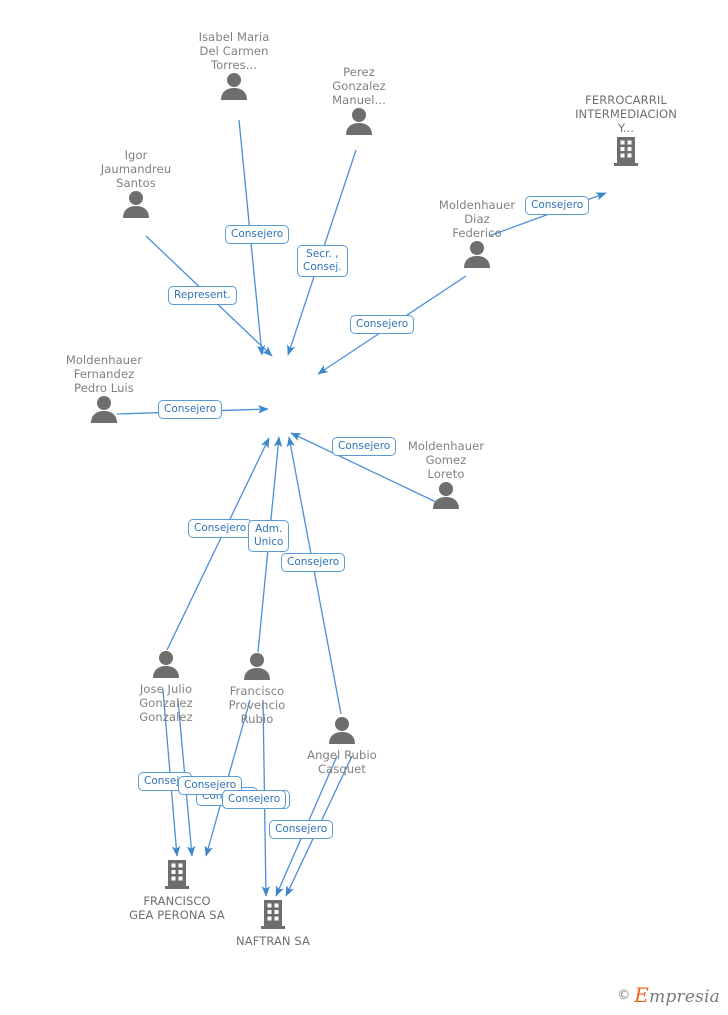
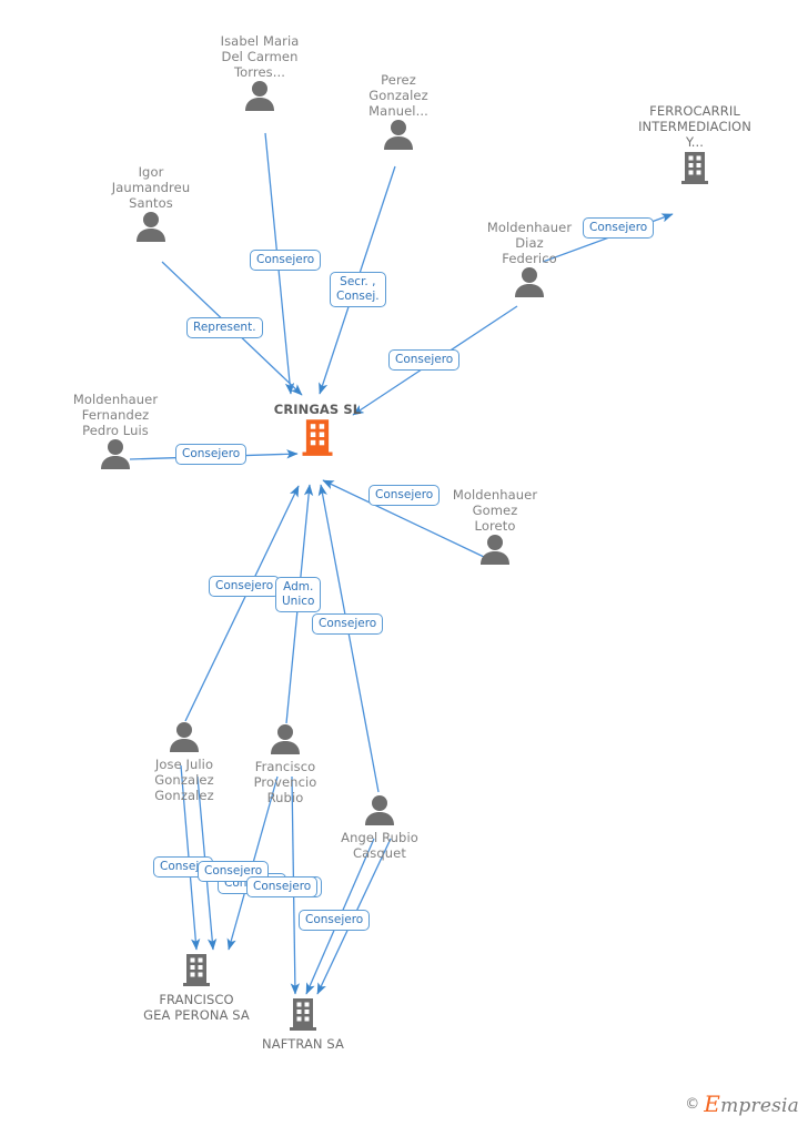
  Isabel Maria
  Del Carmen
  Torres...
  Perez
  Gonzalez
  Manuel...
  Igor
  Jaumandreu
  Santos
  FERROCARRIL
  INTERMEDIACION
  Y...
  Moldenhauer
  Diaz
  Federico
  Moldenhauer
  Fernandez
  Pedro Luis
+ CRINGAS SL
  Moldenhauer
  Gomez
  Loreto
  Jose Julio
  Gonzalez
  Gonzalez
  Francisco
  Provencio
  Rubio
  Angel Rubio
  Casquet
  FRANCISCO
  GEA PERONA SA
  NAFTRAN SA
  Consejero
  Secr. ,
  Consej.
  Represent.
  Consejero
  Consejero
  Consejero
  Consejero
  Consejero
  Adm.
  Unico
  Consejero
  Consejero
  Consejero
  Consejero
  ©
  Empresia
